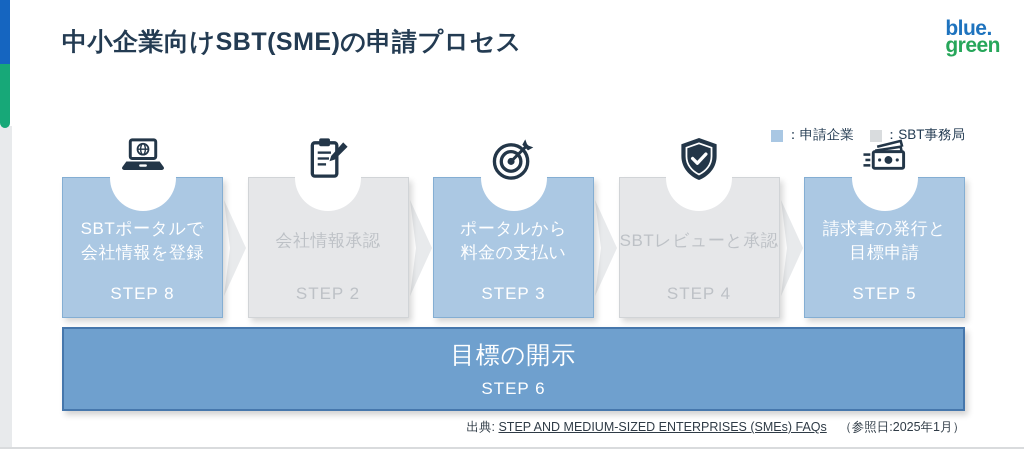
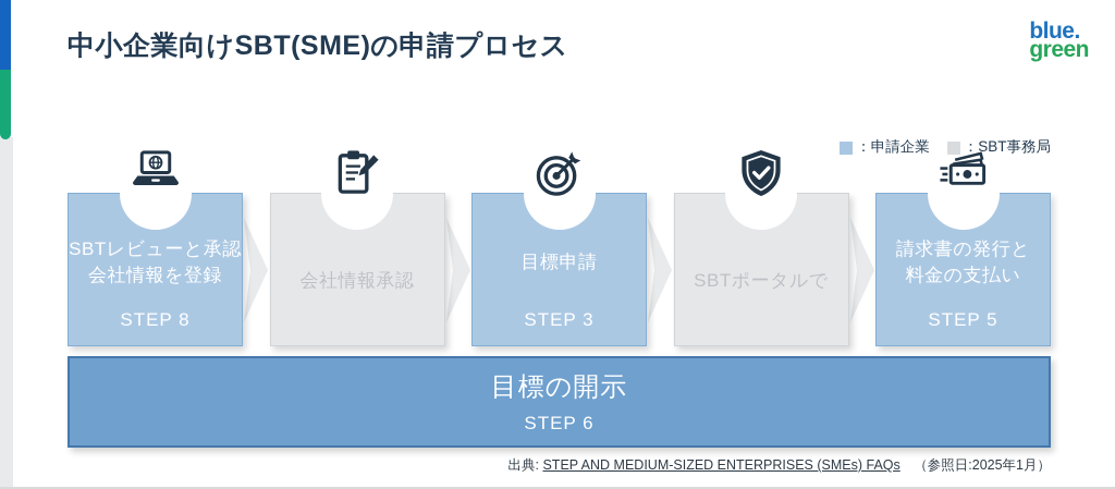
  中小企業向けSBT(SME)の申請プロセス
  blue.
  green
  ：申請企業
  ：SBT事務局
- SBTポータルで
+ SBTレビューと承認
  会社情報を登録
  STEP 8
  会社情報承認
- STEP 2
- ポータルから
- 料金の支払い
+ 目標申請
  STEP 3
- SBTレビューと承認
+ SBTポータルで
- STEP 4
  請求書の発行と
- 目標申請
+ 料金の支払い
  STEP 5
  目標の開示
  STEP 6
  出典: STEP AND MEDIUM-SIZED ENTERPRISES (SMEs) FAQs （参照日:2025年1月）
